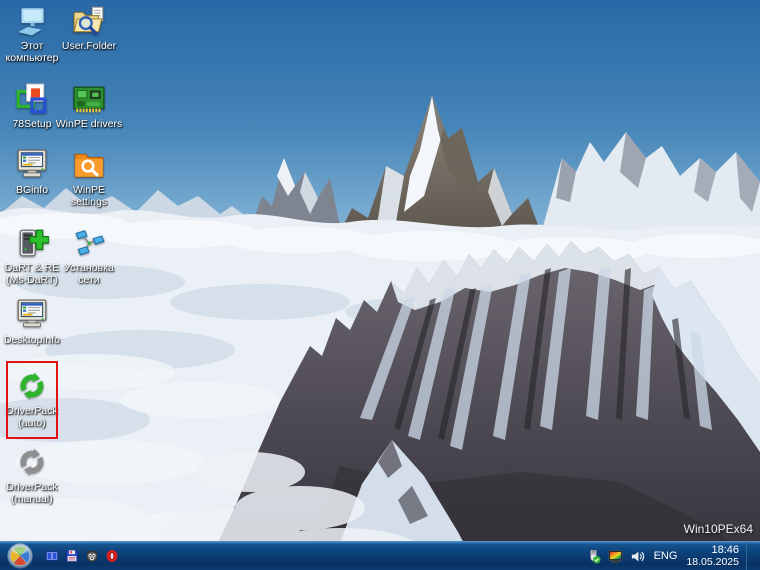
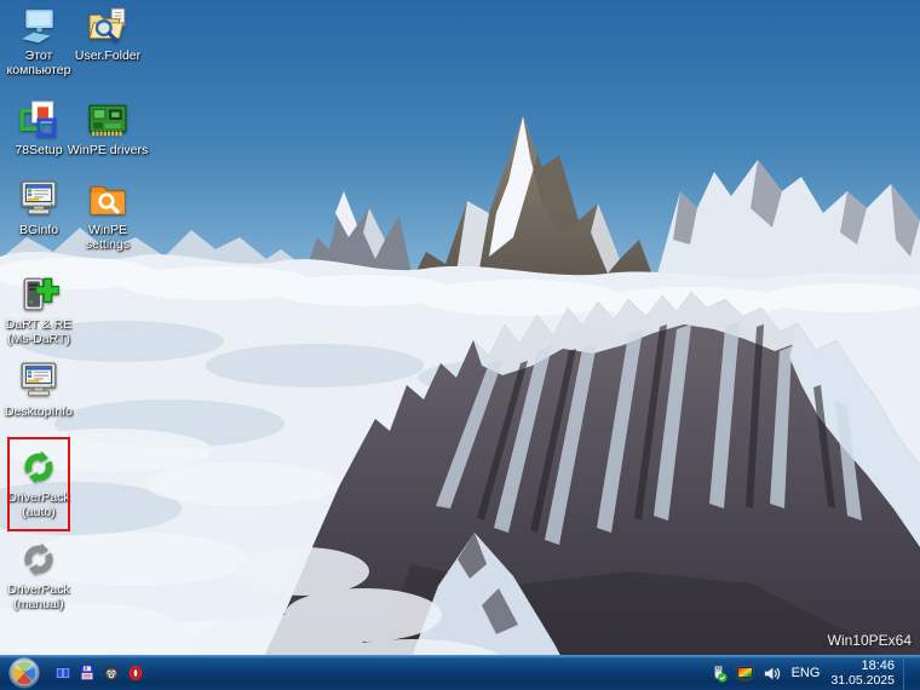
  Этот компьютер
  User.Folder
  78Setup
  WinPE drivers
  BGinfo
  WinPE settings
  DaRT & RE (Ms-DaRT)
- Установка сети
  DesktopInfo
  DriverPack (auto)
  DriverPack (manual)
  Win10PEx64
  ENG
  18:46
- 18.05.2025
+ 31.05.2025
